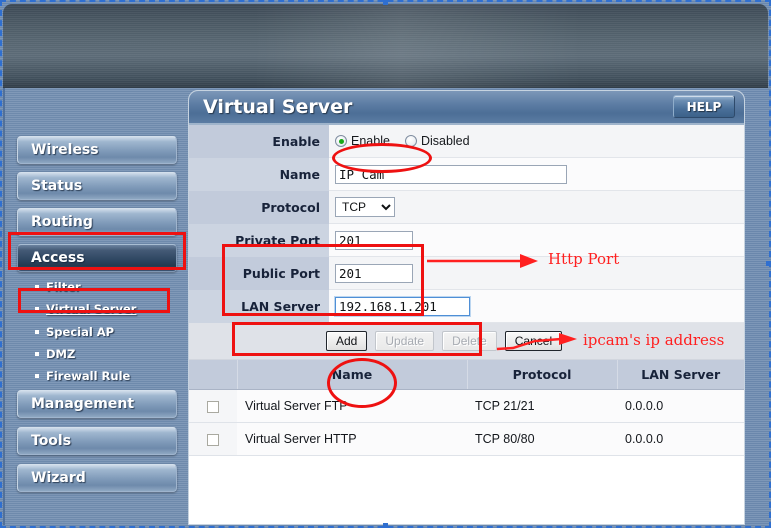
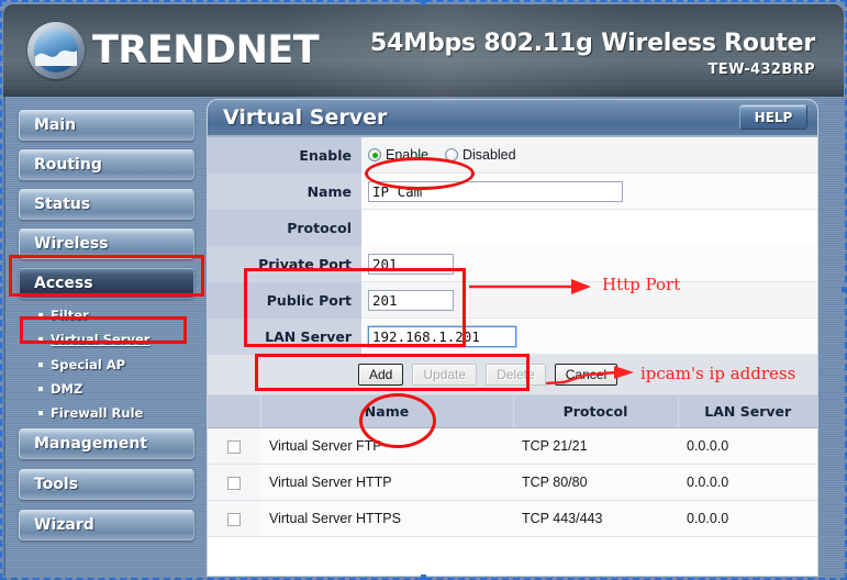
+ TRENDNET
+ 54Mbps 802.11g Wireless Router
+ TEW-432BRP
+ Main
- Wireless
+ Routing
  Status
- Routing
+ Wireless
  Access
  Filter
  Virtual Server
  Special AP
  DMZ
  Firewall Rule
  Management
  Tools
  Wizard
  Virtual Server
  HELP
  Enable
  Enable
  Disabled
  Name
  IP Cam
  Protocol
- TCP
  Private Port
  201
  Public Port
  201
  LAN Server
  192.168.1.201
  Add
  Update
  Delete
  	Name	Protocol	LAN Server
  	Virtual Server FTP	TCP 21/21	0.0.0.0
  	Virtual Server HTTP	TCP 80/80	0.0.0.0
+ 	Virtual Server HTTPS	TCP 443/443	0.0.0.0
  Http Port
  ipcam's ip address
